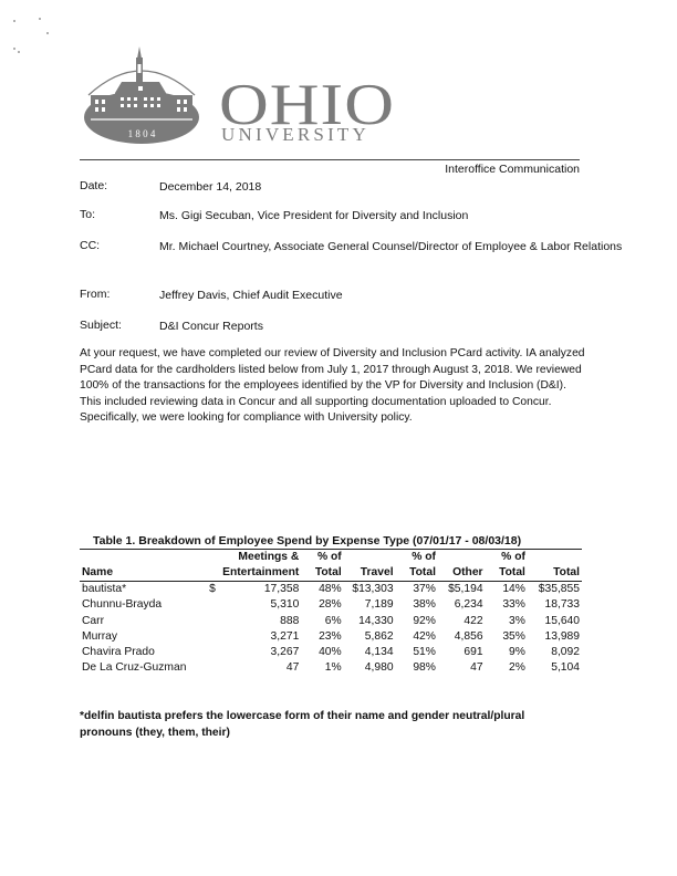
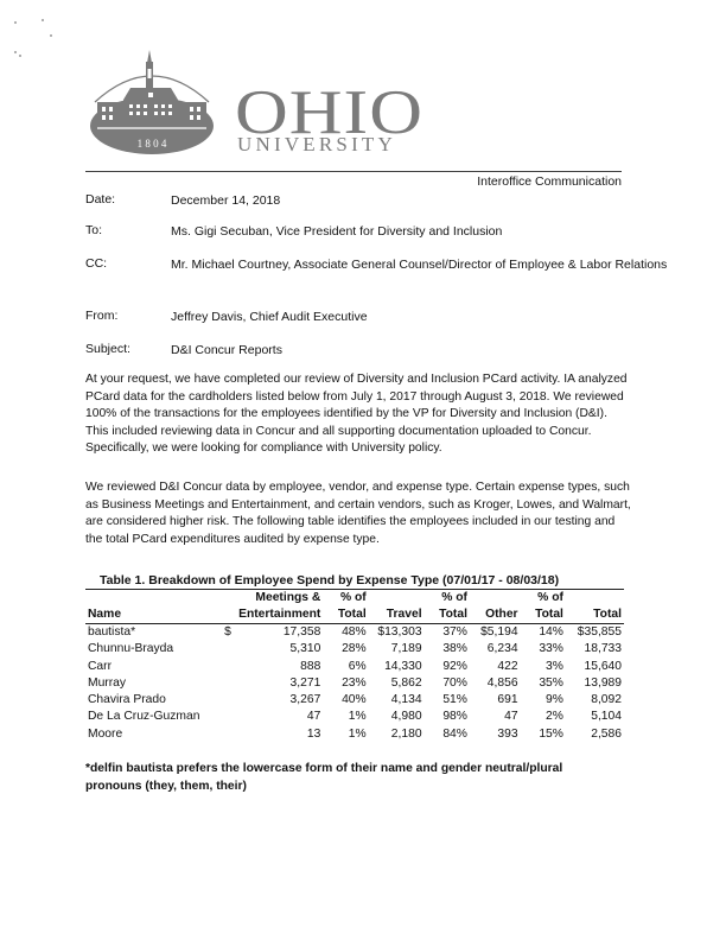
  1 8 0 4
  OHIO
  UNIVERSITY
  Interoffice Communication
  Date:
  December 14, 2018
  To:
  Ms. Gigi Secuban, Vice President for Diversity and Inclusion
  CC:
  Mr. Michael Courtney, Associate General Counsel/Director of Employee & Labor Relations
  From:
  Jeffrey Davis, Chief Audit Executive
  Subject:
  D&I Concur Reports
  At your request, we have completed our review of Diversity and Inclusion PCard activity. IA analyzed PCard data for the cardholders listed below from July 1, 2017 through August 3, 2018. We reviewed 100% of the transactions for the employees identified by the VP for Diversity and Inclusion (D&I). This included reviewing data in Concur and all supporting documentation uploaded to Concur. Specifically, we were looking for compliance with University policy.
+ We reviewed D&I Concur data by employee, vendor, and expense type. Certain expense types, such as Business Meetings and Entertainment, and certain vendors, such as Kroger, Lowes, and Walmart, are considered higher risk. The following table identifies the employees included in our testing and the total PCard expenditures audited by expense type.
  Table 1. Breakdown of Employee Spend by Expense Type (07/01/17 - 08/03/18)
  	Meetings &	% of		% of		% of
  Name	Entertainment	Total	Travel	Total	Other	Total	Total
  bautista*	$	17,358	48%	$13,303	37%	$5,194	14%	$35,855
  Chunnu-Brayda		5,310	28%	7,189	38%	6,234	33%	18,733
  Carr		888	6%	14,330	92%	422	3%	15,640
- Murray		3,271	23%	5,862	42%	4,856	35%	13,989
+ Murray		3,271	23%	5,862	70%	4,856	35%	13,989
  Chavira Prado		3,267	40%	4,134	51%	691	9%	8,092
  De La Cruz-Guzman		47	1%	4,980	98%	47	2%	5,104
+ Moore		13	1%	2,180	84%	393	15%	2,586
  *delfin bautista prefers the lowercase form of their name and gender neutral/plural pronouns (they, them, their)
